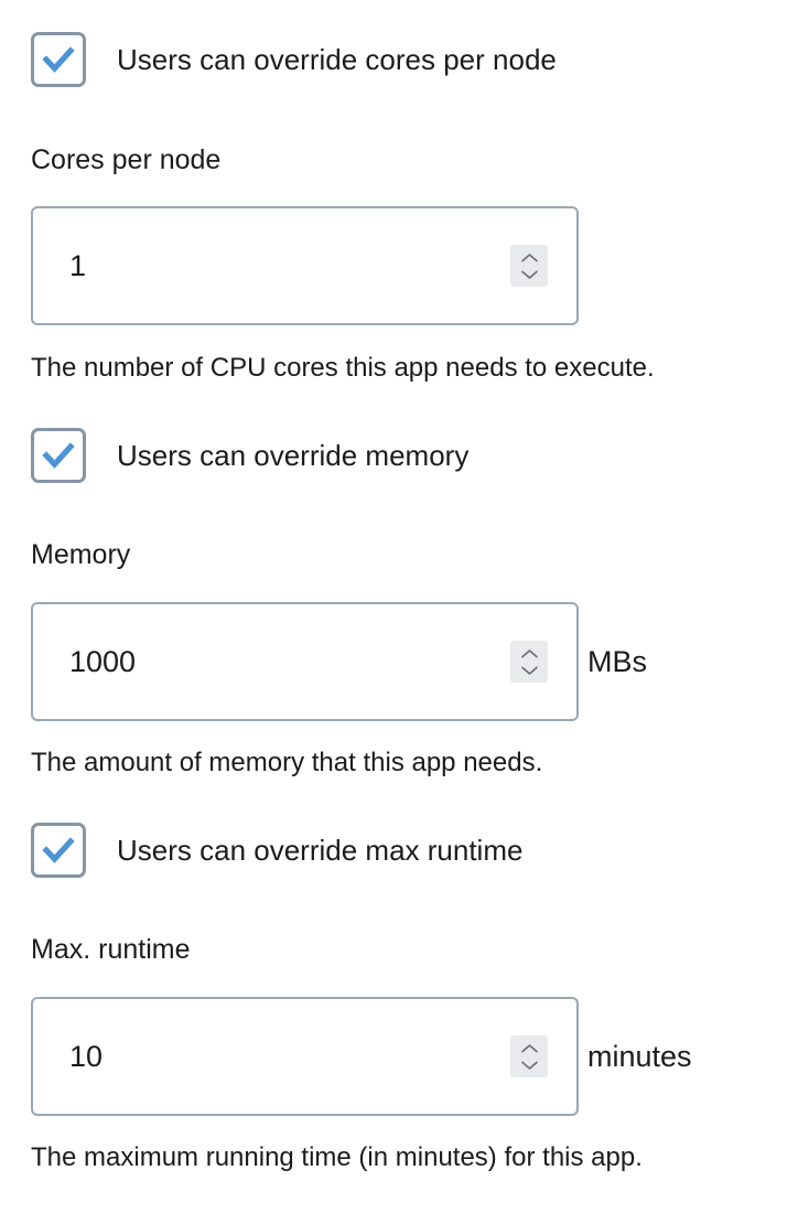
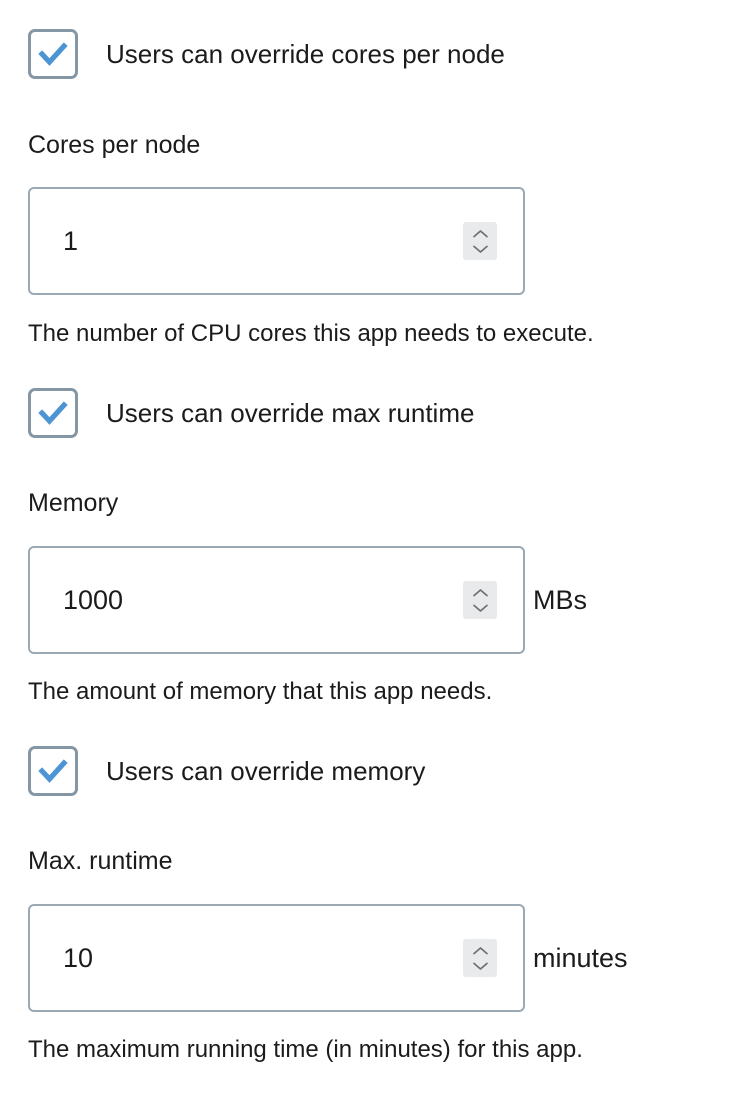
  Users can override cores per node
  Cores per node
  1
  The number of CPU cores this app needs to execute.
- Users can override memory
+ Users can override max runtime
  Memory
  1000
  MBs
  The amount of memory that this app needs.
- Users can override max runtime
+ Users can override memory
  Max. runtime
  10
  minutes
  The maximum running time (in minutes) for this app.
